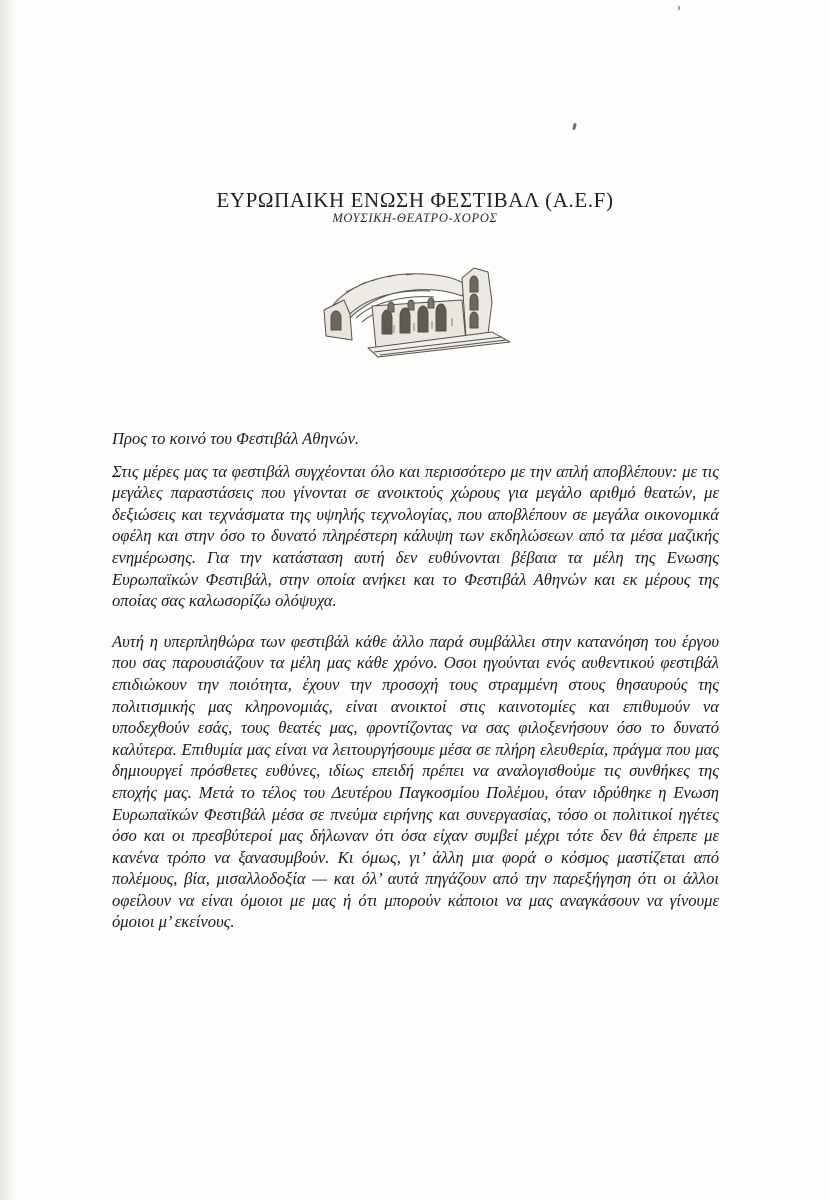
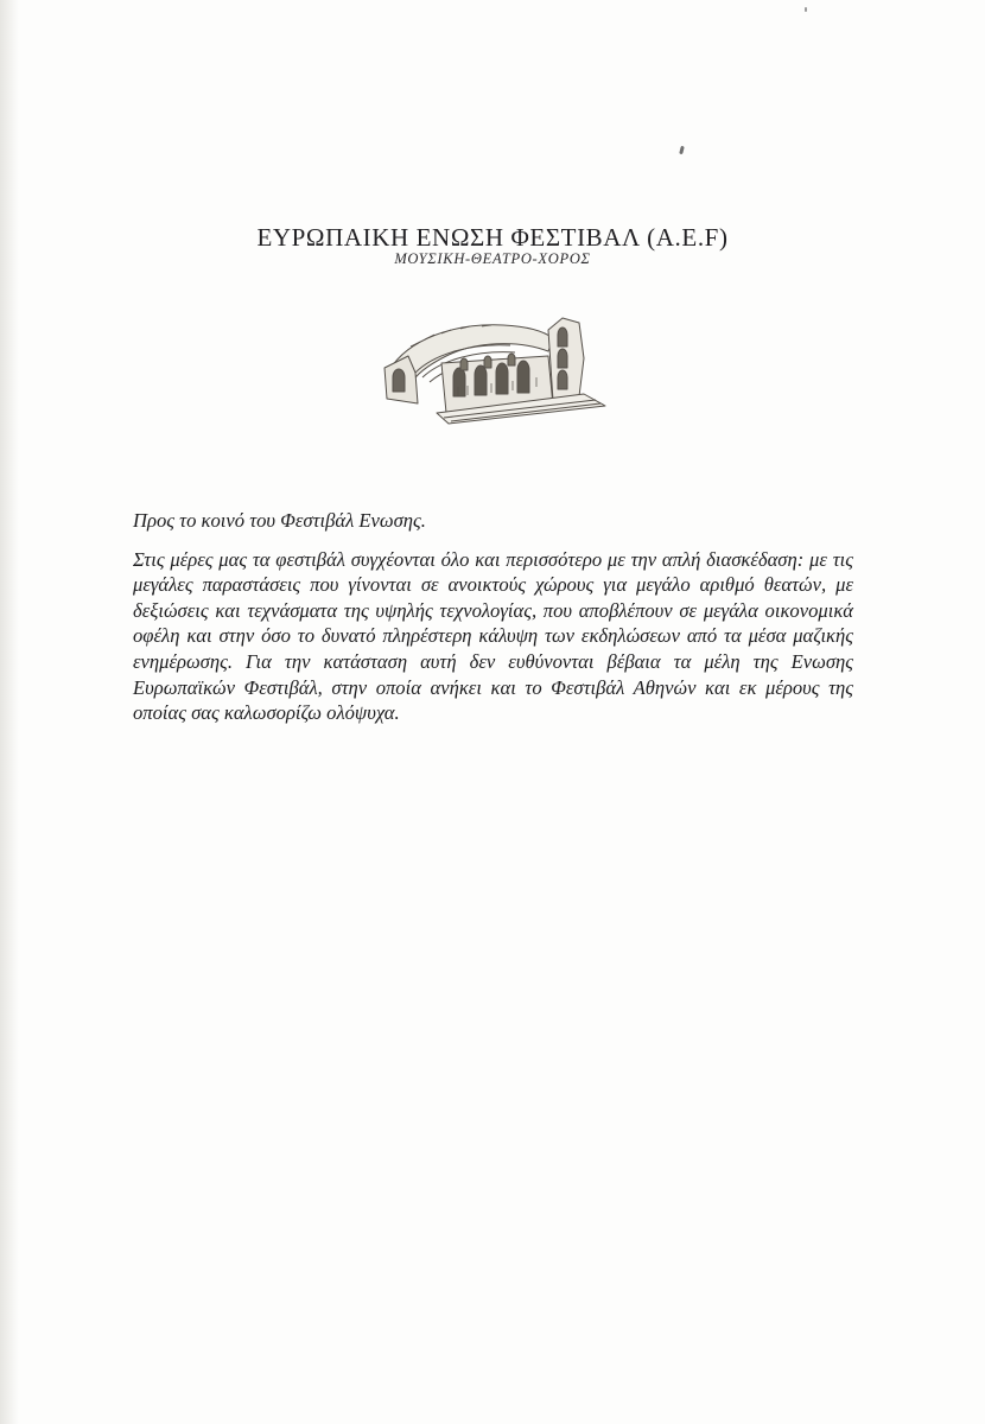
  ΕΥΡΩΠΑΙΚΗ ΕΝΩΣΗ ΦΕΣΤΙΒΑΛ (A.E.F)
  ΜΟΥΣΙΚΗ-ΘΕΑΤΡΟ-ΧΟΡΟΣ
- Προς το κοινό του Φεστιβάλ Αθηνών.
+ Προς το κοινό του Φεστιβάλ Ενωσης.
- Στις μέρες μας τα φεστιβάλ συγχέονται όλο και περισσότερο με την απλή αποβλέπουν: με τις μεγάλες παραστάσεις που γίνονται σε ανοικτούς χώρους για μεγάλο αριθμό θεατών, με δεξιώσεις και τεχνάσματα της υψηλής τεχνολογίας, που αποβλέπουν σε μεγάλα οικονομικά οφέλη και στην όσο το δυνατό πληρέστερη κάλυψη των εκδηλώσεων από τα μέσα μαζικής ενημέρωσης. Για την κατάσταση αυτή δεν ευθύνονται βέβαια τα μέλη της Ενωσης Ευρωπαϊκών Φεστιβάλ, στην οποία ανήκει και το Φεστιβάλ Αθηνών και εκ μέρους της οποίας σας καλωσορίζω ολόψυχα.
+ Στις μέρες μας τα φεστιβάλ συγχέονται όλο και περισσότερο με την απλή διασκέδαση: με τις μεγάλες παραστάσεις που γίνονται σε ανοικτούς χώρους για μεγάλο αριθμό θεατών, με δεξιώσεις και τεχνάσματα της υψηλής τεχνολογίας, που αποβλέπουν σε μεγάλα οικονομικά οφέλη και στην όσο το δυνατό πληρέστερη κάλυψη των εκδηλώσεων από τα μέσα μαζικής ενημέρωσης. Για την κατάσταση αυτή δεν ευθύνονται βέβαια τα μέλη της Ενωσης Ευρωπαϊκών Φεστιβάλ, στην οποία ανήκει και το Φεστιβάλ Αθηνών και εκ μέρους της οποίας σας καλωσορίζω ολόψυχα.
- Αυτή η υπερπληθώρα των φεστιβάλ κάθε άλλο παρά συμβάλλει στην κατανόηση του έργου που σας παρουσιάζουν τα μέλη μας κάθε χρόνο. Οσοι ηγούνται ενός αυθεντικού φεστιβάλ επιδιώκουν την ποιότητα, έχουν την προσοχή τους στραμμένη στους θησαυρούς της πολιτισμικής μας κληρονομιάς, είναι ανοικτοί στις καινοτομίες και επιθυμούν να υποδεχθούν εσάς, τους θεατές μας, φροντίζοντας να σας φιλοξενήσουν όσο το δυνατό καλύτερα. Επιθυμία μας είναι να λειτουργήσουμε μέσα σε πλήρη ελευθερία, πράγμα που μας δημιουργεί πρόσθετες ευθύνες, ιδίως επειδή πρέπει να αναλογισθούμε τις συνθήκες της εποχής μας. Μετά το τέλος του Δευτέρου Παγκοσμίου Πολέμου, όταν ιδρύθηκε η Ενωση Ευρωπαϊκών Φεστιβάλ μέσα σε πνεύμα ειρήνης και συνεργασίας, τόσο οι πολιτικοί ηγέτες όσο και οι πρεσβύτεροί μας δήλωναν ότι όσα είχαν συμβεί μέχρι τότε δεν θά έπρεπε με κανένα τρόπο να ξανασυμβούν. Κι όμως, γι’ άλλη μια φορά ο κόσμος μαστίζεται από πολέμους, βία, μισαλλοδοξία — και όλ’ αυτά πηγάζουν από την παρεξήγηση ότι οι άλλοι οφείλουν να είναι όμοιοι με μας ή ότι μπορούν κάποιοι να μας αναγκάσουν να γίνουμε όμοιοι μ’ εκείνους.
